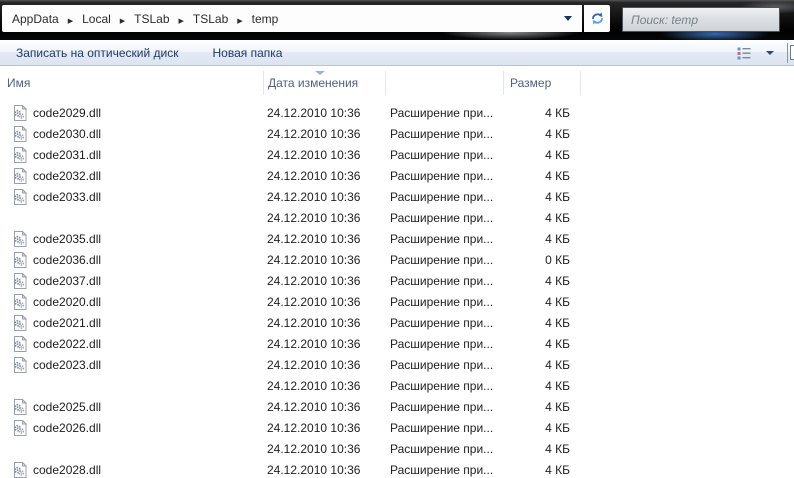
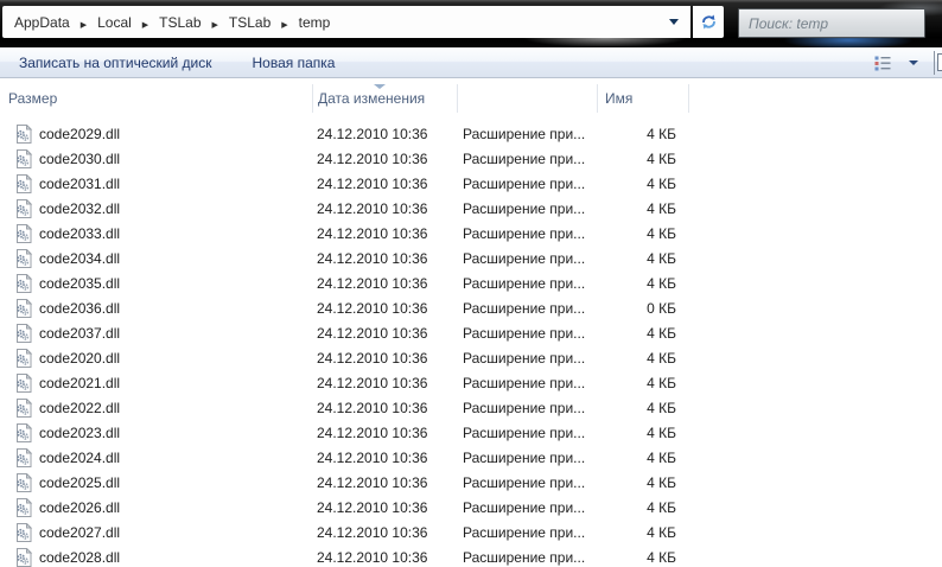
  AppData Local TSLab TSLab temp
  Поиск: temp
  Записать на оптический диск
  Новая папка
- Имя
+ Размер
  Дата изменения
- Размер
+ Имя
  code2029.dll
  24.12.2010 10:36
  Расширение при...
  4 КБ
  code2030.dll
  24.12.2010 10:36
  Расширение при...
  4 КБ
  code2031.dll
  24.12.2010 10:36
  Расширение при...
  4 КБ
  code2032.dll
  24.12.2010 10:36
  Расширение при...
  4 КБ
  code2033.dll
  24.12.2010 10:36
  Расширение при...
  4 КБ
+ code2034.dll
  24.12.2010 10:36
  Расширение при...
  4 КБ
  code2035.dll
  24.12.2010 10:36
  Расширение при...
  4 КБ
  code2036.dll
  24.12.2010 10:36
  Расширение при...
  0 КБ
  code2037.dll
  24.12.2010 10:36
  Расширение при...
  4 КБ
  code2020.dll
  24.12.2010 10:36
  Расширение при...
  4 КБ
  code2021.dll
  24.12.2010 10:36
  Расширение при...
  4 КБ
  code2022.dll
  24.12.2010 10:36
  Расширение при...
  4 КБ
  code2023.dll
  24.12.2010 10:36
  Расширение при...
  4 КБ
+ code2024.dll
  24.12.2010 10:36
  Расширение при...
  4 КБ
  code2025.dll
  24.12.2010 10:36
  Расширение при...
  4 КБ
  code2026.dll
  24.12.2010 10:36
  Расширение при...
  4 КБ
+ code2027.dll
  24.12.2010 10:36
  Расширение при...
  4 КБ
  code2028.dll
  24.12.2010 10:36
  Расширение при...
  4 КБ
